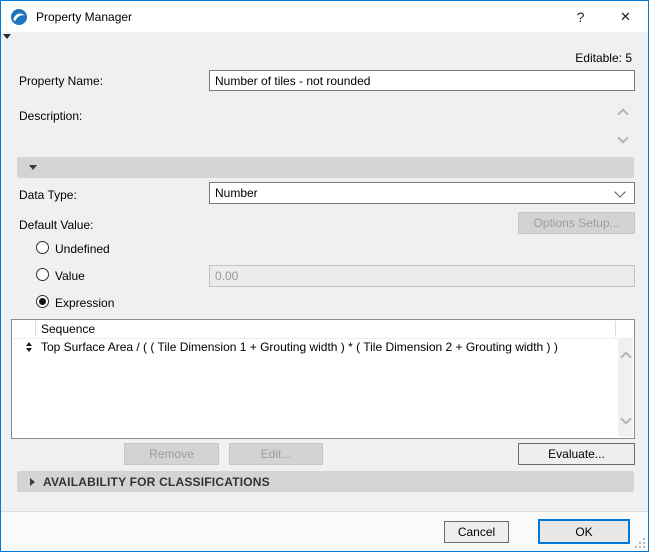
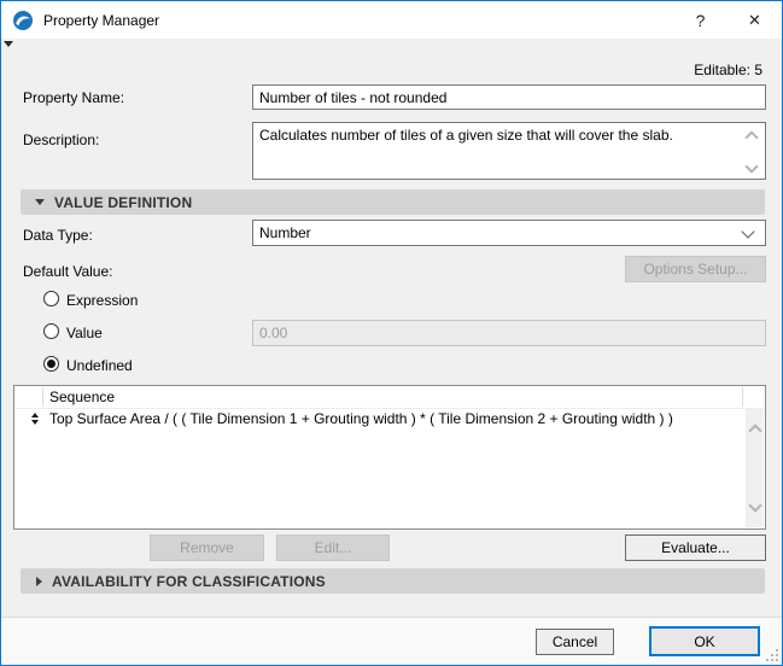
  Property Manager
  ?
  ✕
  Editable: 5
  Property Name:
  Number of tiles - not rounded
  Description:
+ Calculates number of tiles of a given size that will cover the slab.
+ VALUE DEFINITION
  Data Type:
  Number
  Default Value:
  Options Setup...
- Undefined
+ Expression
  Value
  0.00
- Expression
+ Undefined
  Sequence
  Top Surface Area / ( ( Tile Dimension 1 + Grouting width ) * ( Tile Dimension 2 + Grouting width ) )
  Remove
  Edit...
  Evaluate...
  AVAILABILITY FOR CLASSIFICATIONS
  Cancel
  OK
